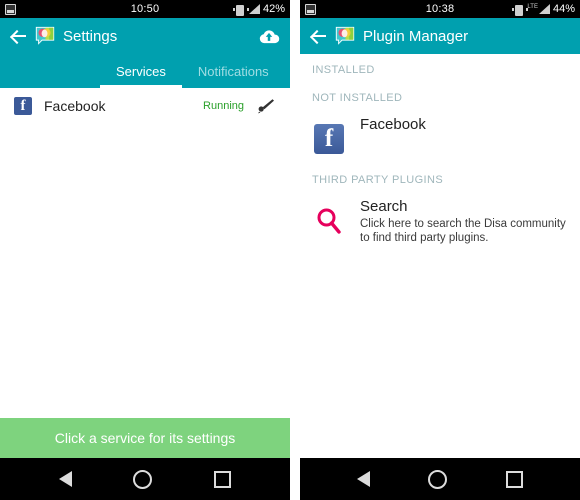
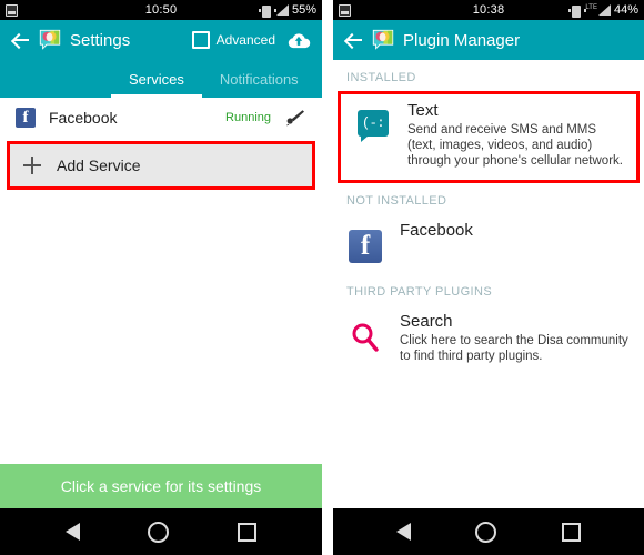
  10:50
- 42%
+ 55%
  Settings
+ Advanced
  Services
  Notifications
  f
  Facebook
  Running
+ Add Service
  Click a service for its settings
  10:38
  44%
  Plugin Manager
  INSTALLED
+ (-:
+ Text
+ Send and receive SMS and MMS (text, images, videos, and audio) through your phone's cellular network.
  NOT INSTALLED
  f
  Facebook
  THIRD PARTY PLUGINS
  Search
  Click here to search the Disa community to find third party plugins.
